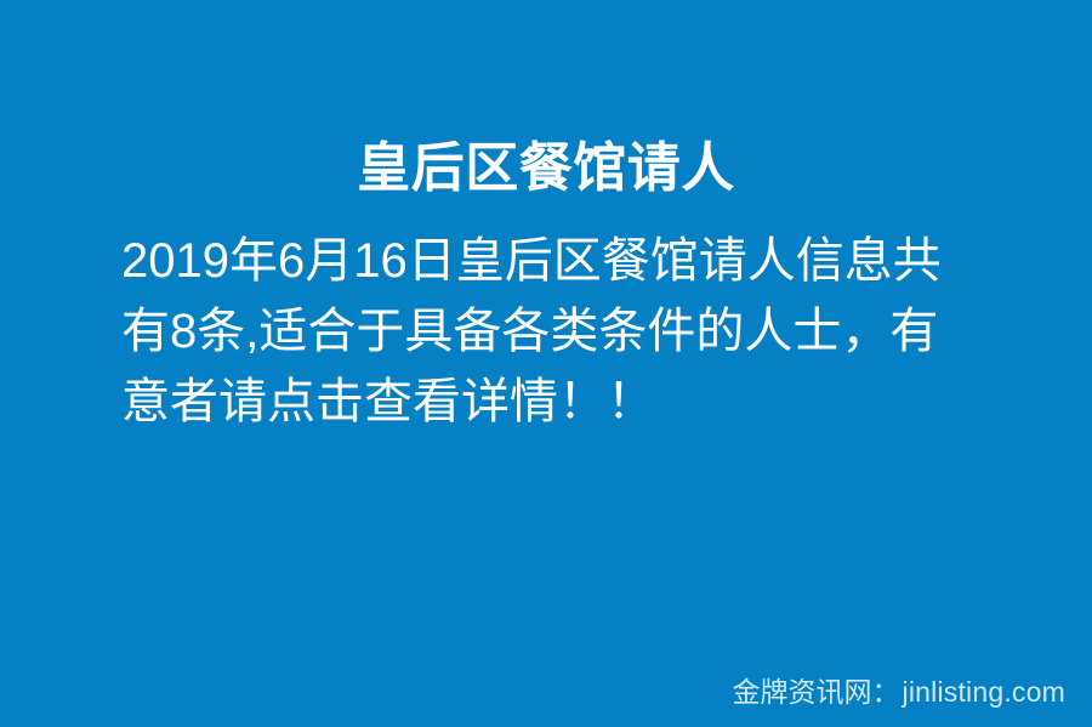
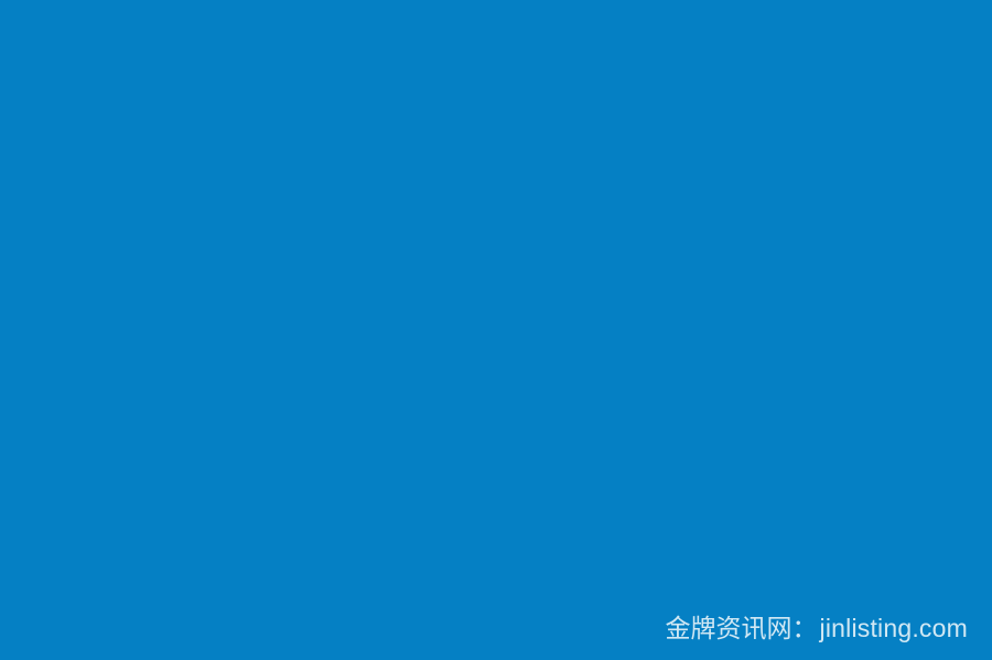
- 皇后区餐馆请人
- 2019年6月16日皇后区餐馆请人信息共有8条,适合于具备各类条件的人士，有意者请点击查看详情！！
  金牌资讯网：jinlisting.com
